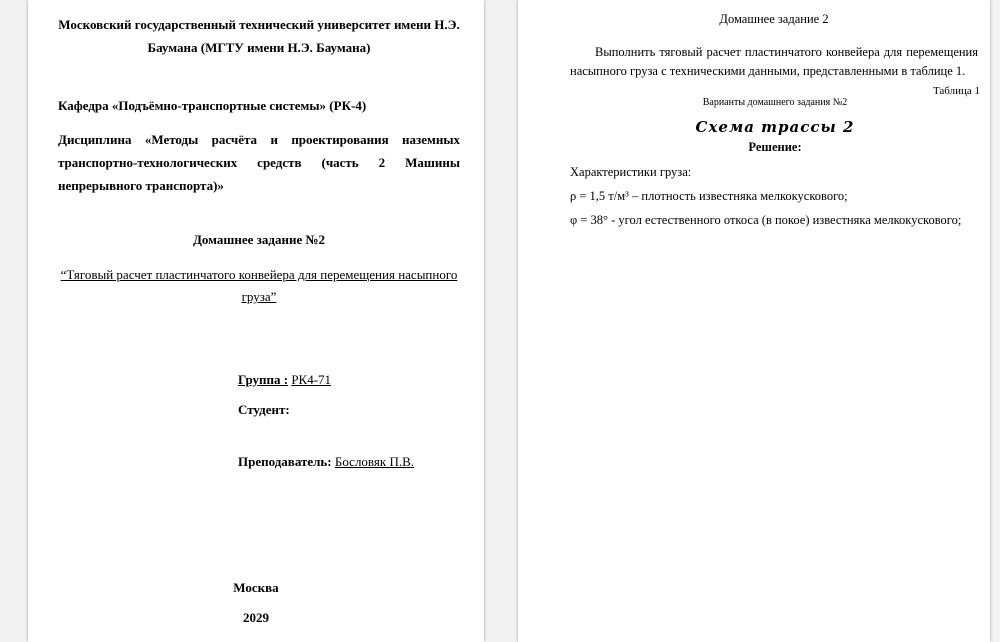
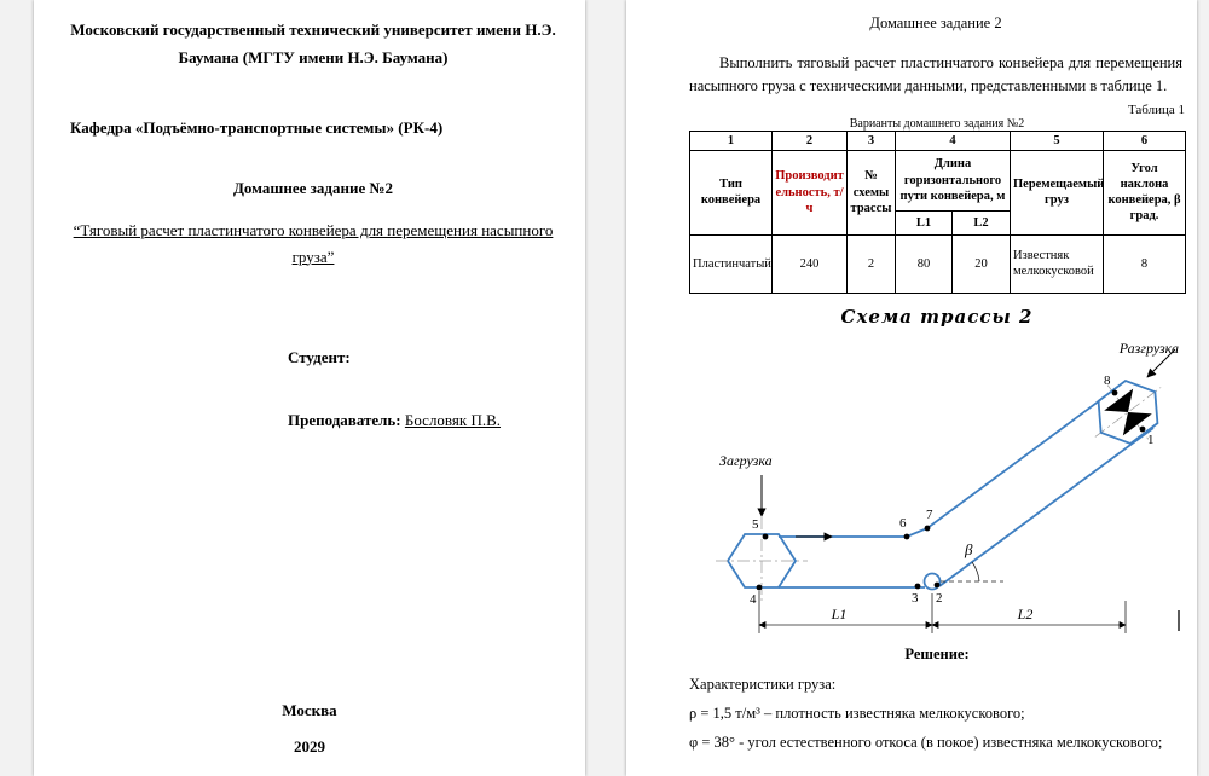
  Московский государственный технический университет имени Н.Э. Баумана (МГТУ имени Н.Э. Баумана)
  Кафедра «Подъёмно-транспортные системы» (РК-4)
- Дисциплина «Методы расчёта и проектирования наземных транспортно-технологических средств (часть 2 Машины непрерывного транспорта)»
  Домашнее задание №2
  “Тяговый расчет пластинчатого конвейера для перемещения насыпного груза”
- Группа : РК4-71
  Студент:
  Преподаватель: Бословяк П.В.
  Москва
  2029
  Домашнее задание 2
  Выполнить тяговый расчет пластинчатого конвейера для перемещения насыпного груза с техническими данными, представленными в таблице 1.
  Таблица 1
  Варианты домашнего задания №2
+ 1	2	3	4	5	6
+ Тип конвейера	Производительность, т/ч	№ схемы трассы	Длина горизонтального пути конвейера, м	Перемещаемый груз	Угол наклона конвейера, β град.
+ L1	L2
+ Пластинчатый	240	2	80	20	Известняк мелкокусковой	8
  Схема трассы 2
+ Загрузка
+ Разгрузка
+ β
+ 5
+ 4
+ 6
+ 7
+ 3
+ 2
+ 8
+ 1
+ L1
+ L2
  Решение:
  Характеристики груза:
  ρ = 1,5 т/м³ – плотность известняка мелкокускового;
  φ = 38° - угол естественного откоса (в покое) известняка мелкокускового;
